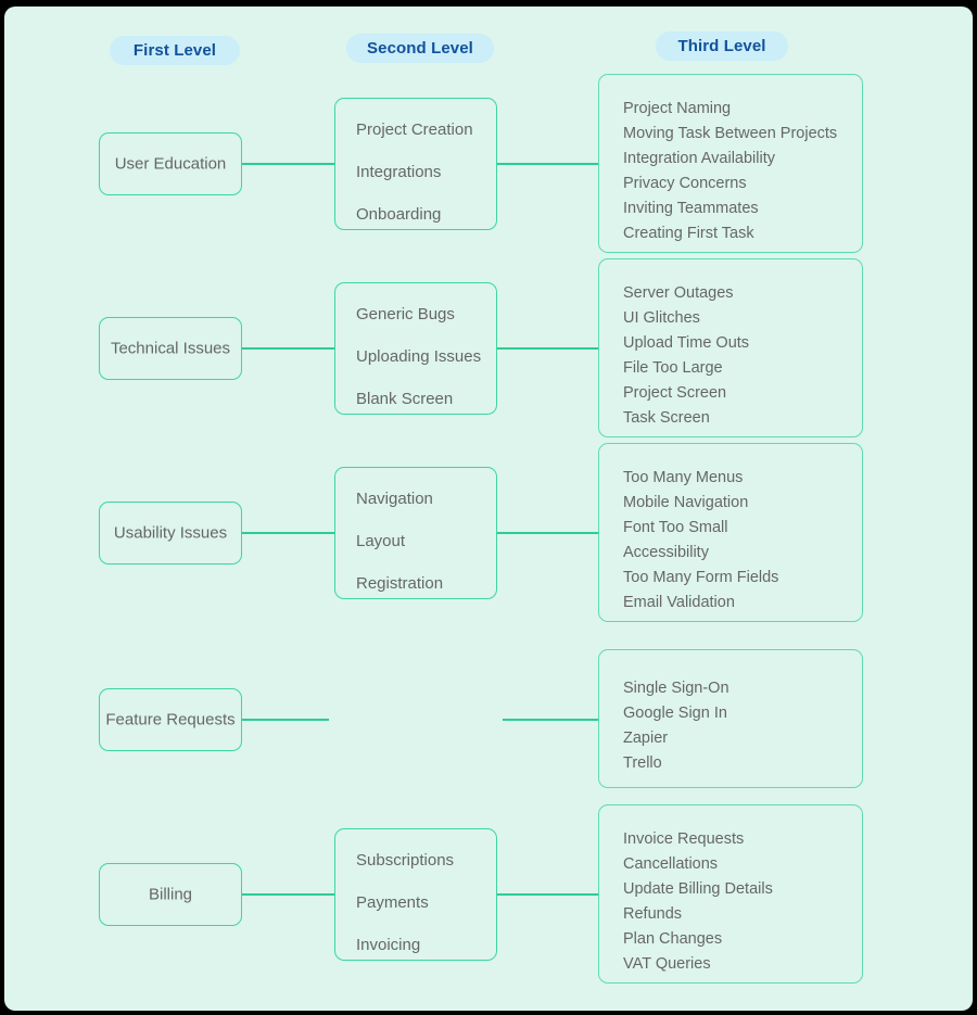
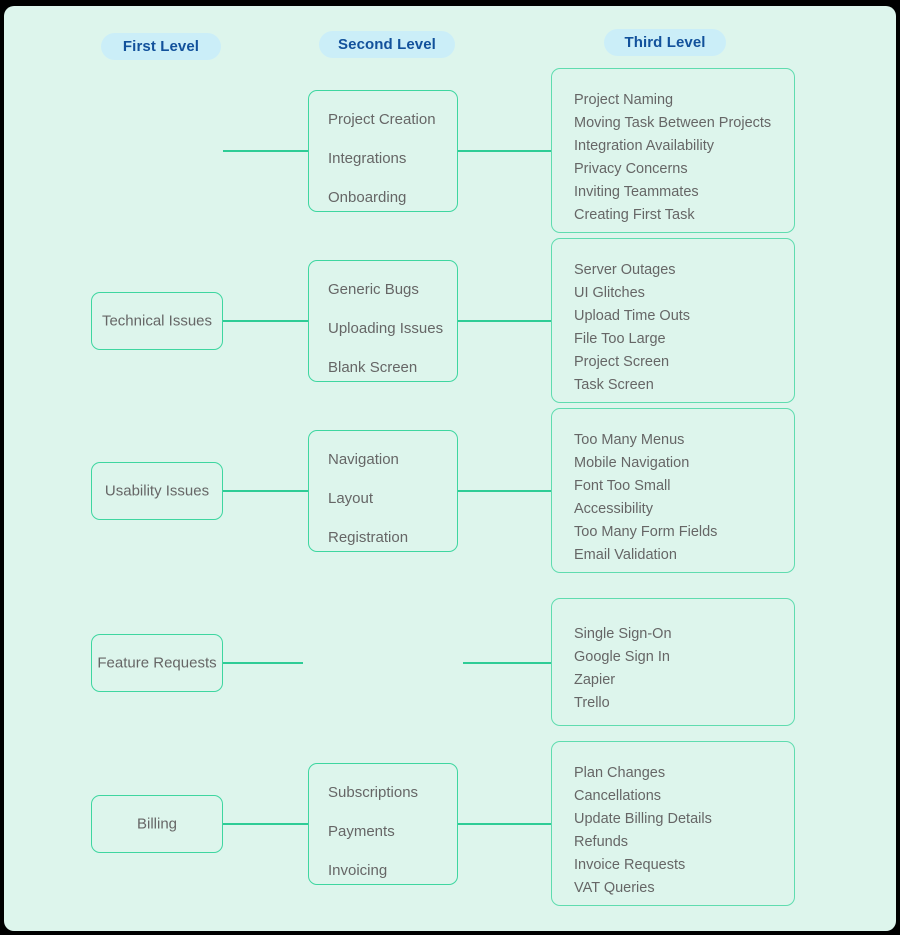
  First Level
  Second Level
  Third Level
- User Education
  Project Creation
  Integrations
  Onboarding
  Project Naming
  Moving Task Between Projects
  Integration Availability
  Privacy Concerns
  Inviting Teammates
  Creating First Task
  Technical Issues
  Generic Bugs
  Uploading Issues
  Blank Screen
  Server Outages
  UI Glitches
  Upload Time Outs
  File Too Large
  Project Screen
  Task Screen
  Usability Issues
  Navigation
  Layout
  Registration
  Too Many Menus
  Mobile Navigation
  Font Too Small
  Accessibility
  Too Many Form Fields
  Email Validation
  Feature Requests
  Single Sign-On
  Google Sign In
  Zapier
  Trello
  Billing
  Subscriptions
  Payments
  Invoicing
- Invoice Requests
+ Plan Changes
  Cancellations
  Update Billing Details
  Refunds
- Plan Changes
+ Invoice Requests
  VAT Queries
